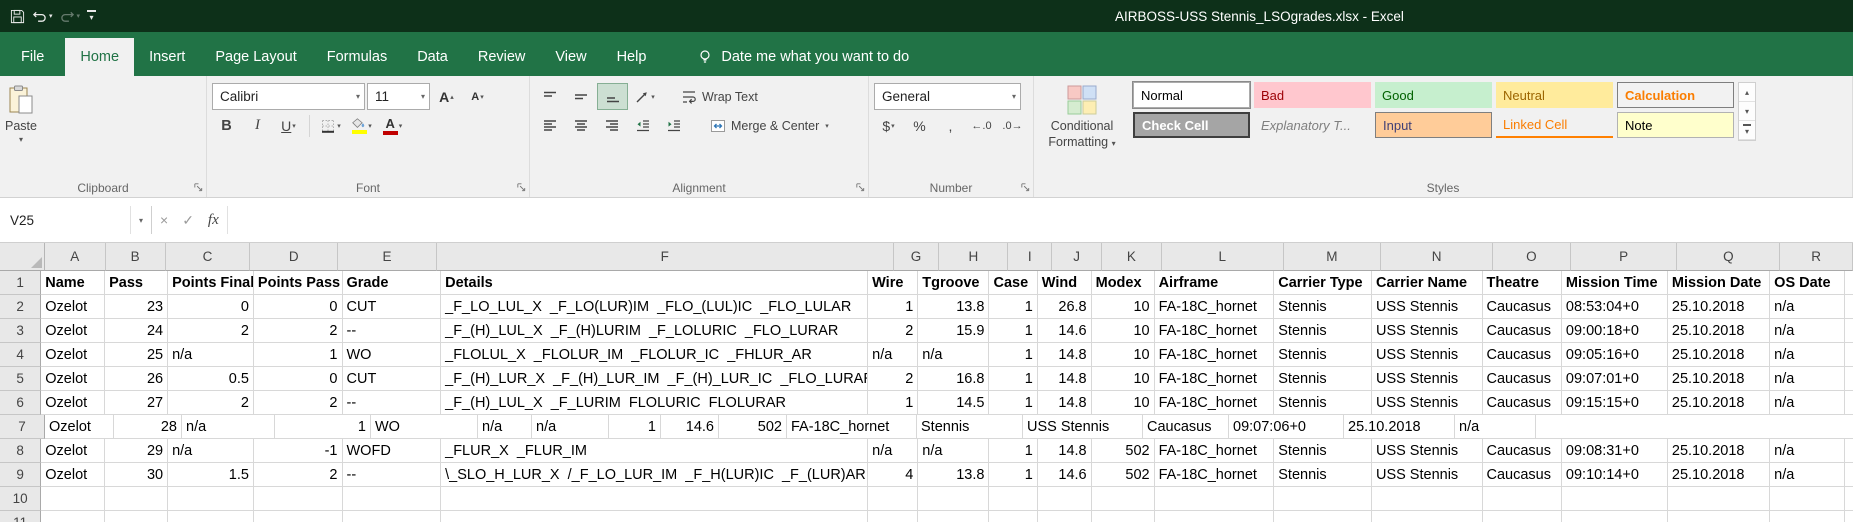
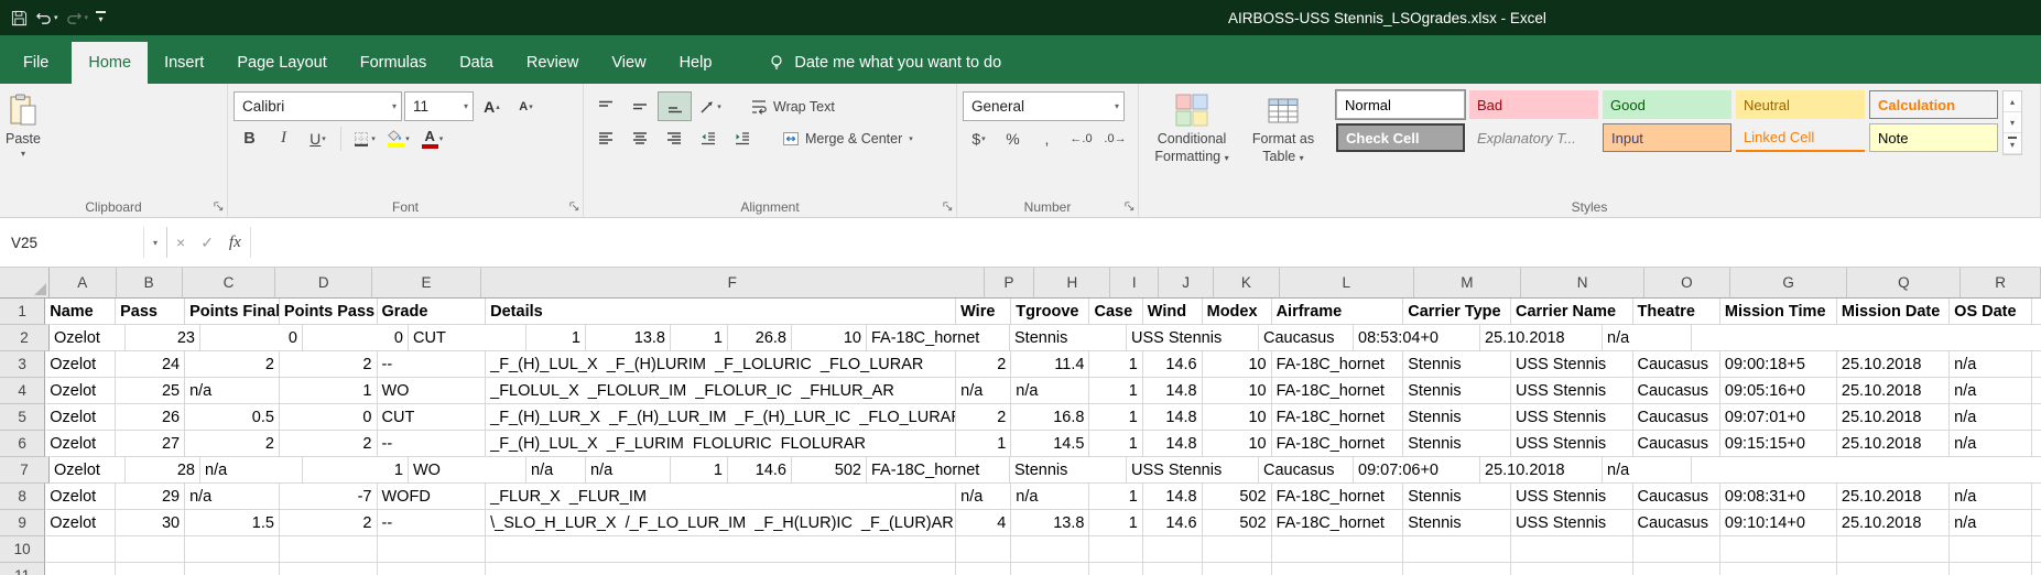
  ▾
  AIRBOSS-USS Stennis_LSOgrades.xlsx - Excel
  File
  Home
  Insert
  Page Layout
  Formulas
  Data
  Review
  View
  Help
  Date me what you want to do
  Paste
  ▾
  Clipboard
  Calibri
  ▾
  11
  ▾
  A
  A
  B
  I
  U
  A
  Font
  Wrap Text
  Merge & Center
  Alignment
  General
  ▾
  $
  %
  ,
  ←.0
  .0→
  Number
  Conditional Formatting ▾
+ Format as Table ▾
  Normal
  Bad
  Good
  Neutral
  Calculation
  Check Cell
  Explanatory T...
  Input
  Linked Cell
  Note
  ▴
  ▾
  ▾
  Styles
  V25
  ▾
  ×
  ✓
  fx
  A
  B
  C
  D
  E
  F
- G
+ P
  H
  I
  J
  K
  L
  M
  N
  O
- P
+ G
  Q
  R
  1
  Name
  Pass
  Points Final
  Points Pass
  Grade
  Details
  Wire
  Tgroove
  Case
  Wind
  Modex
  Airframe
  Carrier Type
  Carrier Name
  Theatre
  Mission Time
  Mission Date
  OS Date
  2
  Ozelot
  23
  0
  0
  CUT
- _F_LO_LUL_X _F_LO(LUR)IM _FLO_(LUL)IC _FLO_LULAR
  1
  13.8
  1
  26.8
  10
  FA-18C_hornet
  Stennis
  USS Stennis
  Caucasus
  08:53:04+0
  25.10.2018
  n/a
  3
  Ozelot
  24
  2
  2
  --
  _F_(H)_LUL_X _F_(H)LURIM _F_LOLURIC _FLO_LURAR
  2
- 15.9
+ 11.4
  1
  14.6
  10
  FA-18C_hornet
  Stennis
  USS Stennis
  Caucasus
- 09:00:18+0
+ 09:00:18+5
  25.10.2018
  n/a
  4
  Ozelot
  25
  n/a
  1
  WO
  _FLOLUL_X _FLOLUR_IM _FLOLUR_IC _FHLUR_AR
  n/a
  n/a
  1
  14.8
  10
  FA-18C_hornet
  Stennis
  USS Stennis
  Caucasus
  09:05:16+0
  25.10.2018
  n/a
  5
  Ozelot
  26
  0.5
  0
  CUT
  _F_(H)_LUR_X _F_(H)_LUR_IM _F_(H)_LUR_IC _FLO_LURA
  2
  16.8
  1
  14.8
  10
  FA-18C_hornet
  Stennis
  USS Stennis
  Caucasus
  09:07:01+0
  25.10.2018
  n/a
  6
  Ozelot
  27
  2
  2
  --
  _F_(H)_LUL_X _F_LURIM FLOLURIC FLOLURAR
  1
  14.5
  1
  14.8
  10
  FA-18C_hornet
  Stennis
  USS Stennis
  Caucasus
  09:15:15+0
  25.10.2018
  n/a
  7
  Ozelot
  28
  n/a
  1
  WO
  n/a
  n/a
  1
  14.6
  502
  FA-18C_hornet
  Stennis
  USS Stennis
  Caucasus
  09:07:06+0
  25.10.2018
  n/a
  8
  Ozelot
  29
  n/a
- -1
+ -7
  WOFD
  _FLUR_X _FLUR_IM
  n/a
  n/a
  1
  14.8
  502
  FA-18C_hornet
  Stennis
  USS Stennis
  Caucasus
  09:08:31+0
  25.10.2018
  n/a
  9
  Ozelot
  30
  1.5
  2
  --
  \_SLO_H_LUR_X /_F_LO_LUR_IM _F_H(LUR)IC _F_(LUR)AR
  4
  13.8
  1
  14.6
  502
  FA-18C_hornet
  Stennis
  USS Stennis
  Caucasus
  09:10:14+0
  25.10.2018
  n/a
  10
